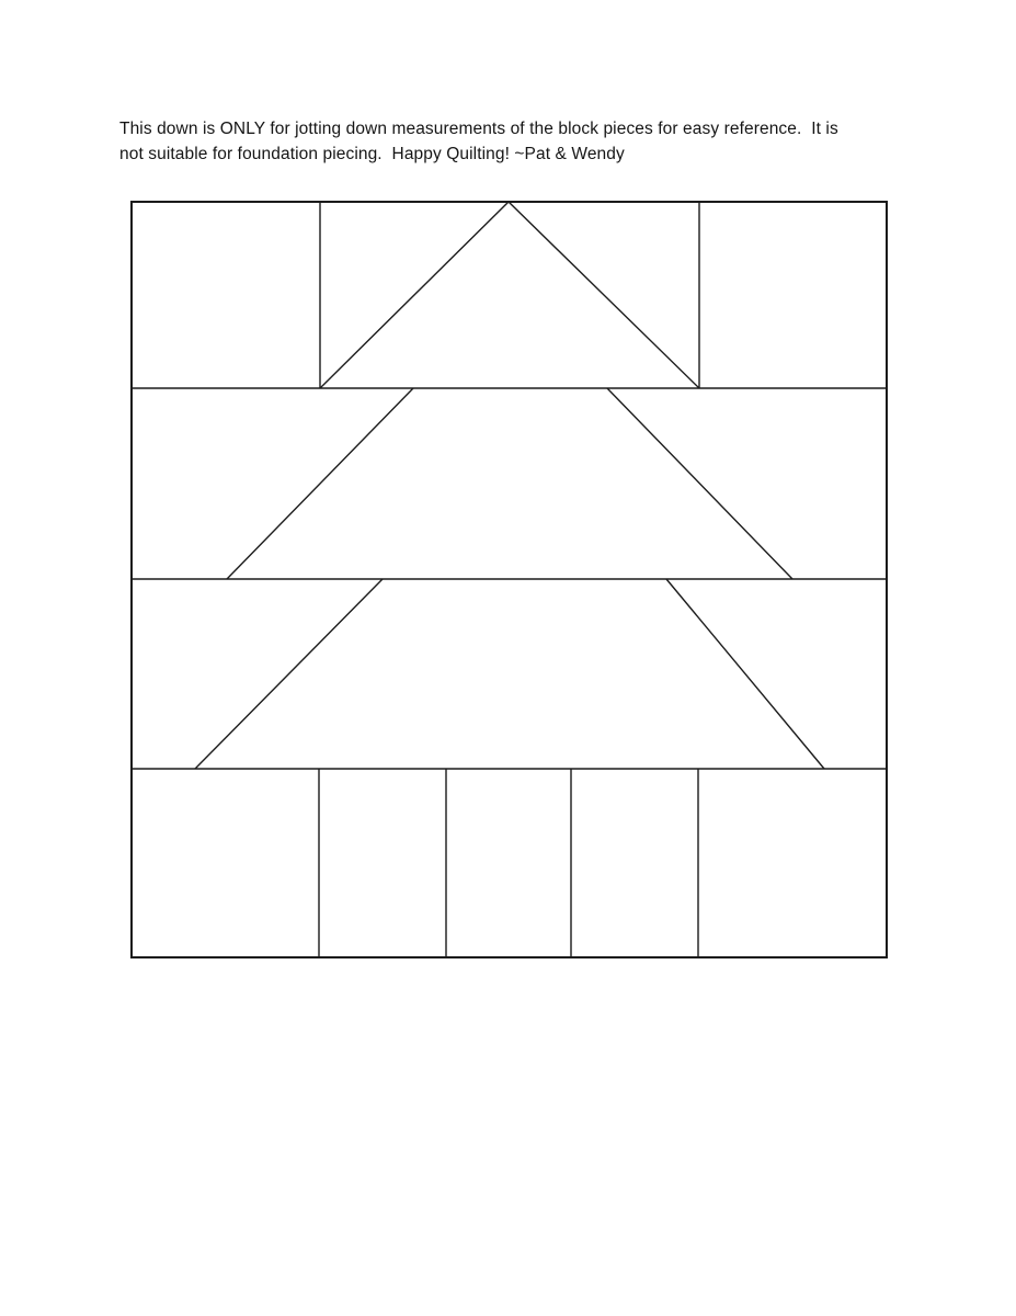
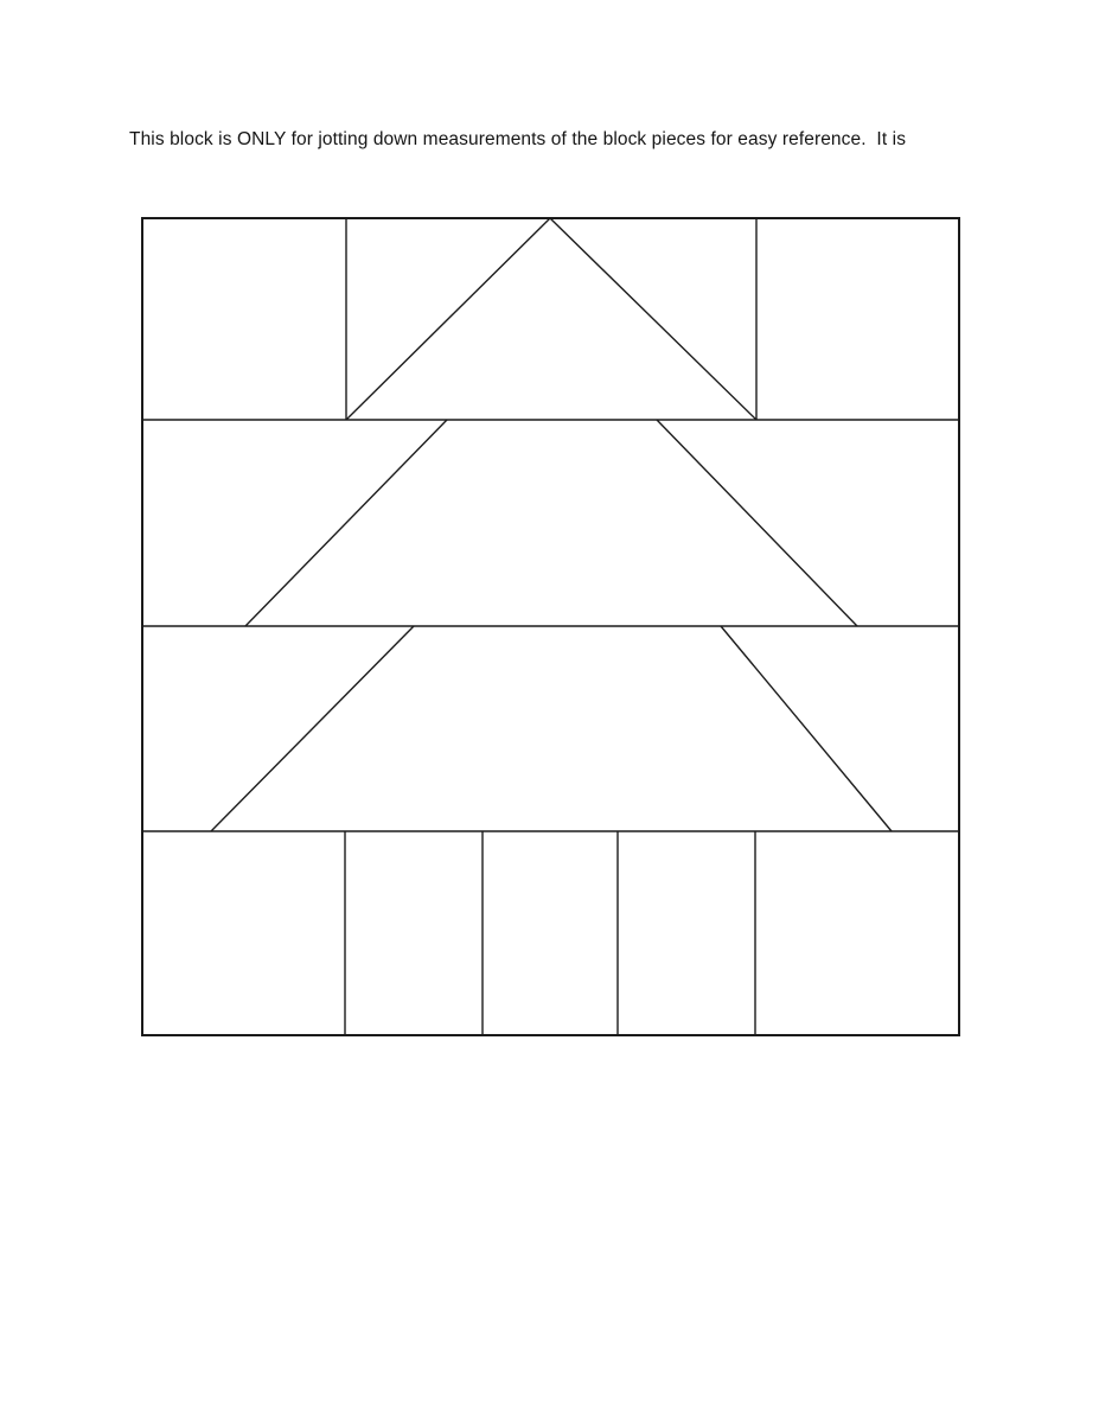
- This down is ONLY for jotting down measurements of the block pieces for easy reference. It is
+ This block is ONLY for jotting down measurements of the block pieces for easy reference. It is
- not suitable for foundation piecing. Happy Quilting! ~Pat & Wendy
